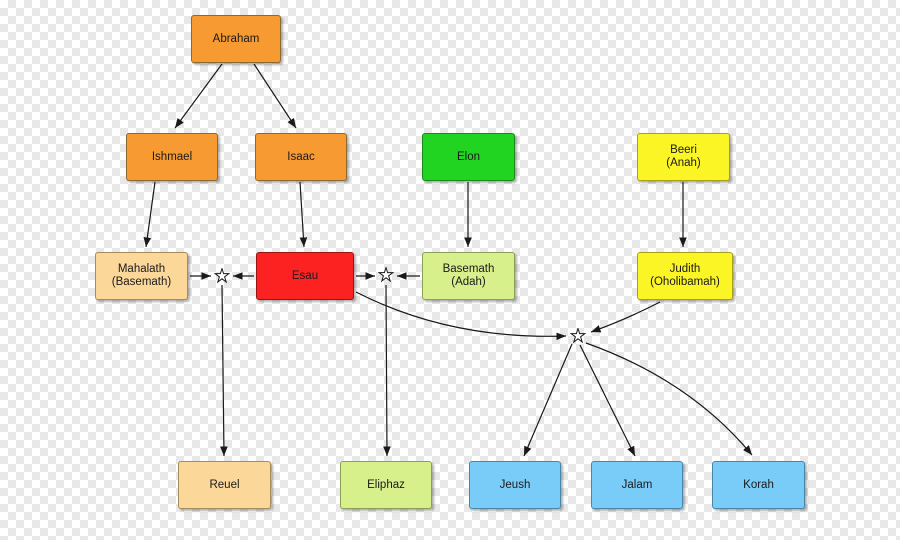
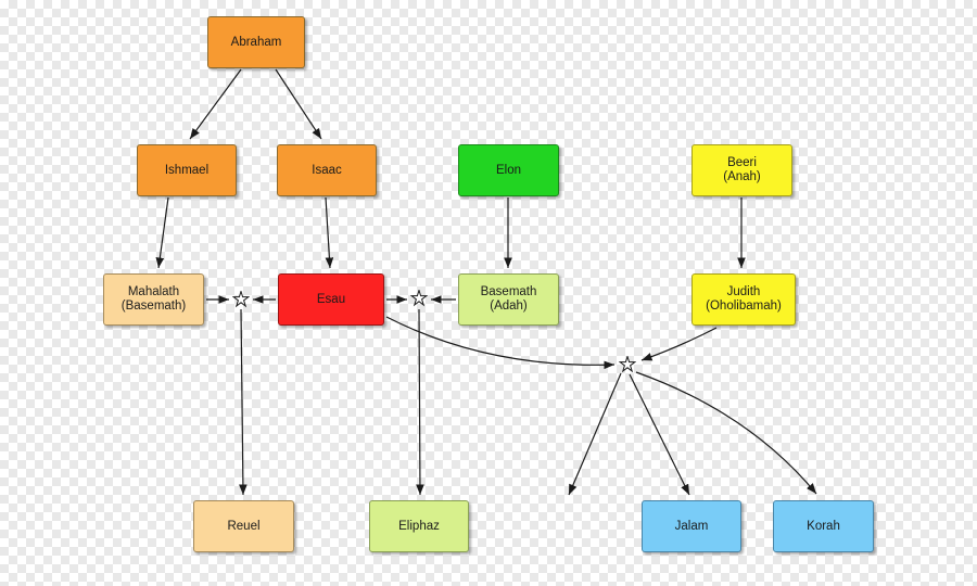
  Abraham
  Ishmael
  Isaac
  Elon
  Beeri
  (Anah)
  Mahalath
  (Basemath)
  Esau
  Basemath
  (Adah)
  Judith
  (Oholibamah)
  Reuel
  Eliphaz
- Jeush
  Jalam
  Korah
